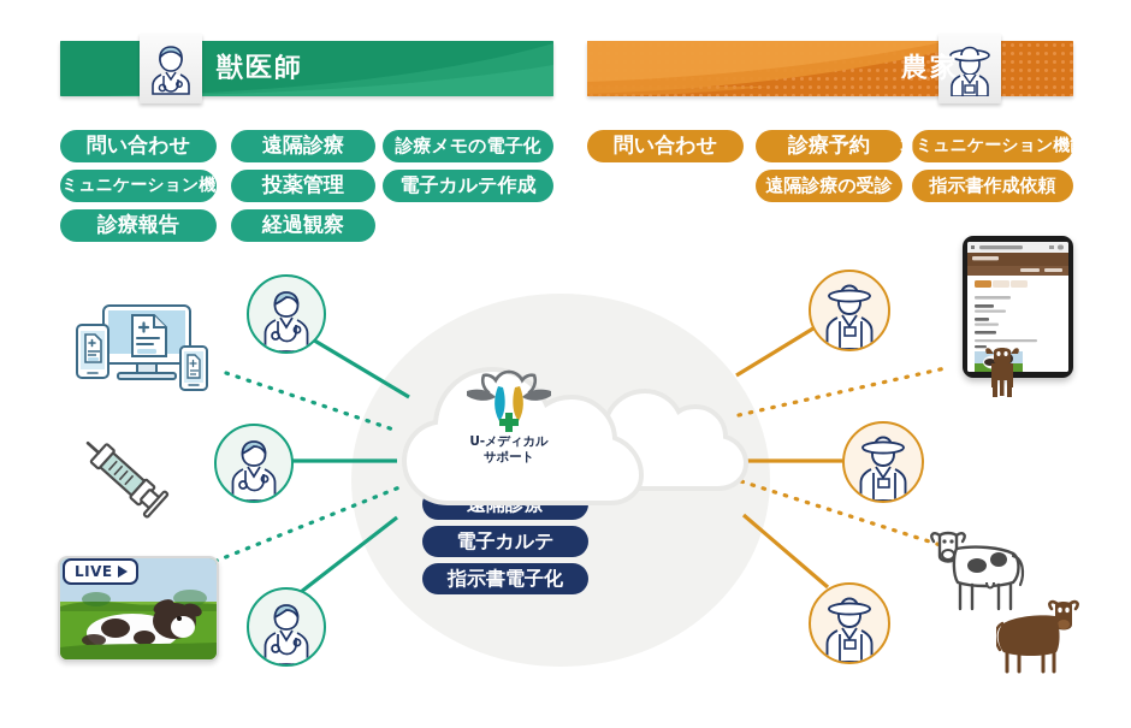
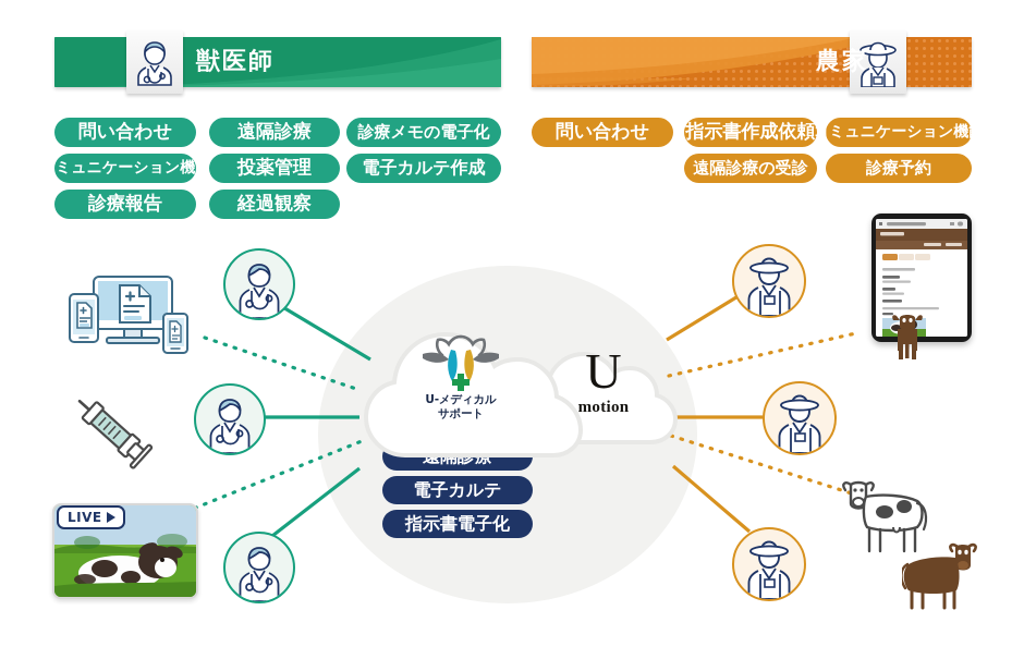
  獣医師
  農家
  問い合わせ
  遠隔診療
  診療メモの電子化
  コミュニケーション機能
  投薬管理
  電子カルテ作成
  診療報告
  経過観察
  問い合わせ
- 診療予約
+ 指示書作成依頼
  コミュニケーション機能
  遠隔診療の受診
- 指示書作成依頼
+ 診療予約
  電子カルテ
  指示書電子化
  U-メディカル
  サポート
+ U
+ motion
  LIVE
